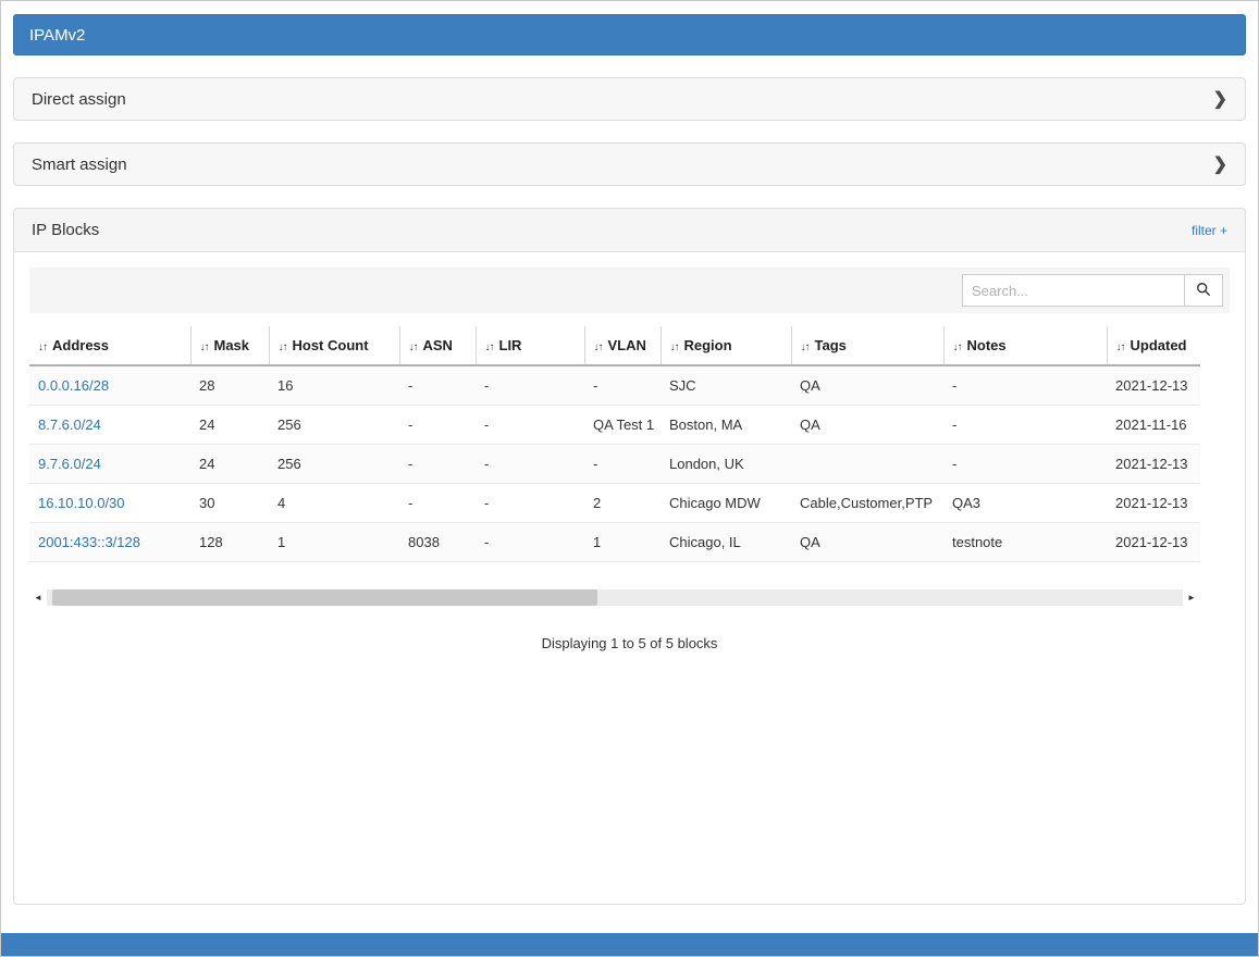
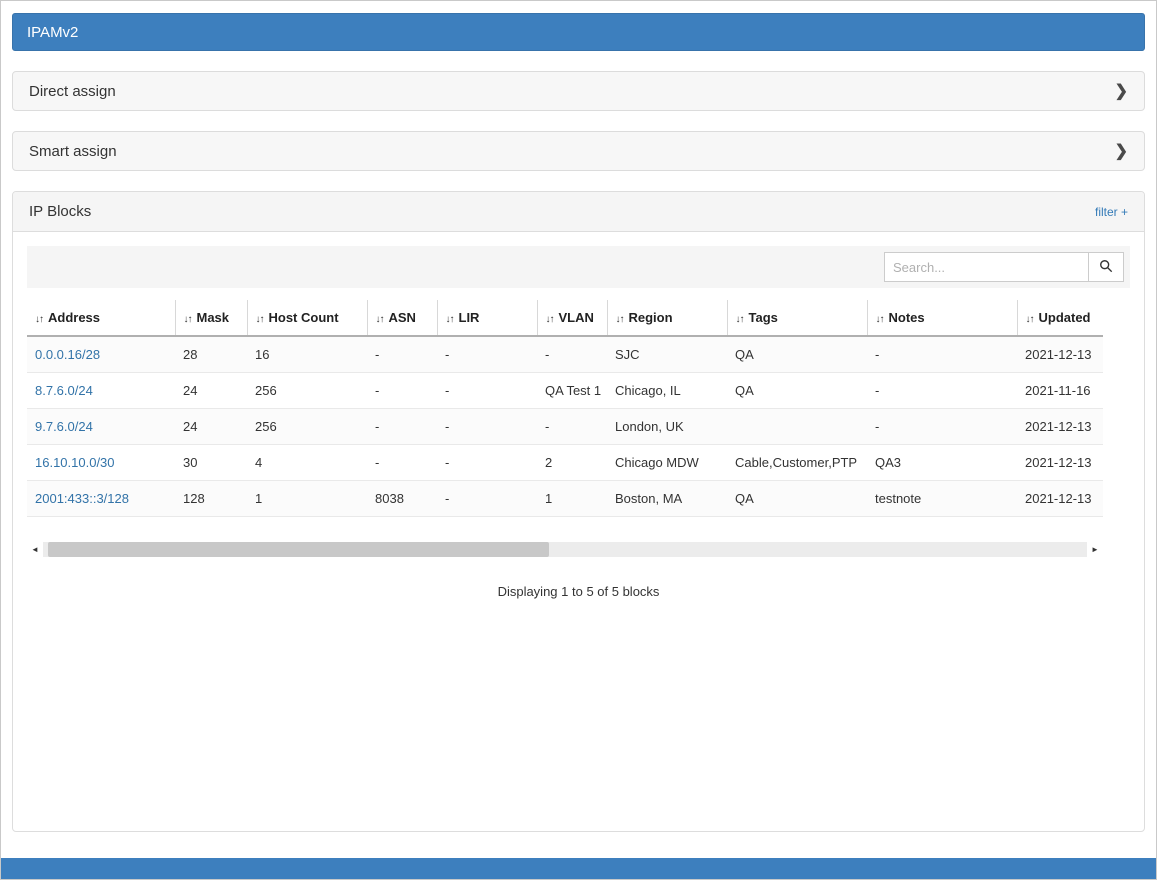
  IPAMv2
  Direct assign
  ❯
  Smart assign
  ❯
  IP Blocks
  filter +
  Search...
  ↓↑ Address	↓↑ Mask	↓↑ Host Count	↓↑ ASN	↓↑ LIR	↓↑ VLAN	↓↑ Region	↓↑ Tags	↓↑ Notes	↓↑ Updated
  0.0.0.16/28	28	16	-	-	-	SJC	QA	-	2021-12-13
- 8.7.6.0/24	24	256	-	-	QA Test 1	Boston, MA	QA	-	2021-11-16
+ 8.7.6.0/24	24	256	-	-	QA Test 1	Chicago, IL	QA	-	2021-11-16
  9.7.6.0/24	24	256	-	-	-	London, UK		-	2021-12-13
  16.10.10.0/30	30	4	-	-	2	Chicago MDW	Cable,Customer,PTP	QA3	2021-12-13
- 2001:433::3/128	128	1	8038	-	1	Chicago, IL	QA	testnote	2021-12-13
+ 2001:433::3/128	128	1	8038	-	1	Boston, MA	QA	testnote	2021-12-13
  ◄
  ►
  Displaying 1 to 5 of 5 blocks
